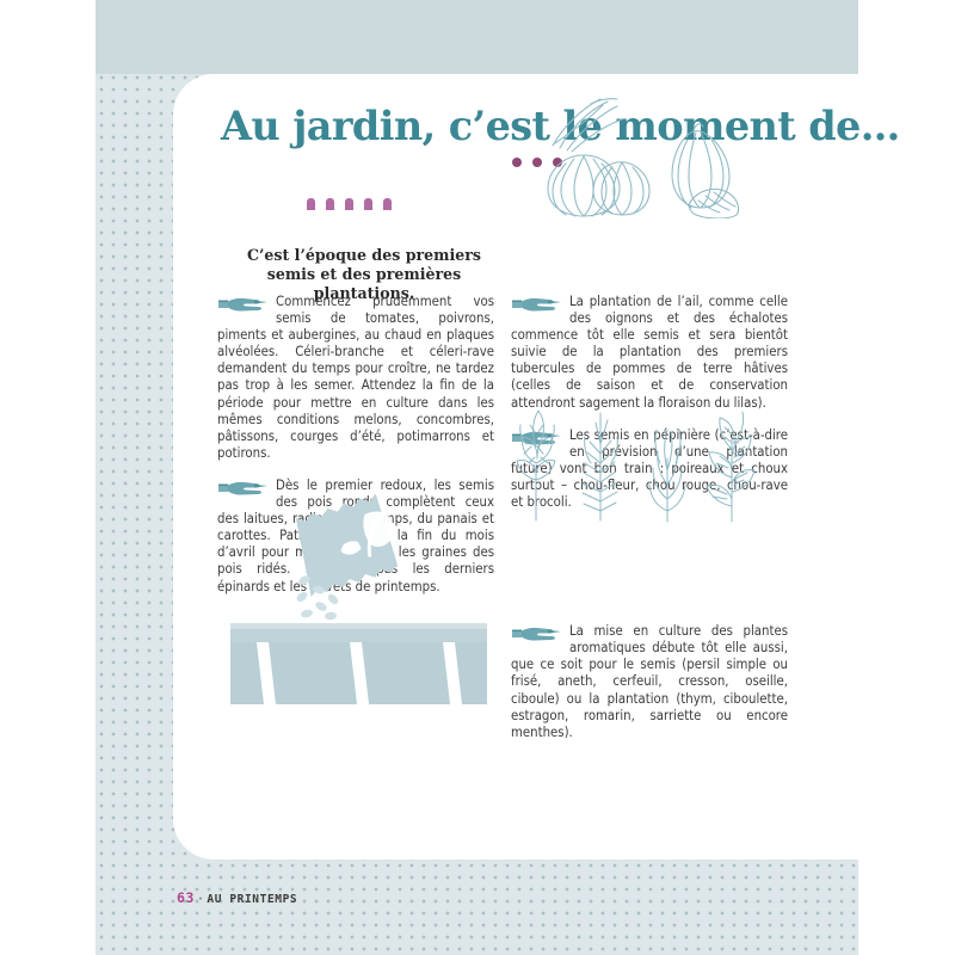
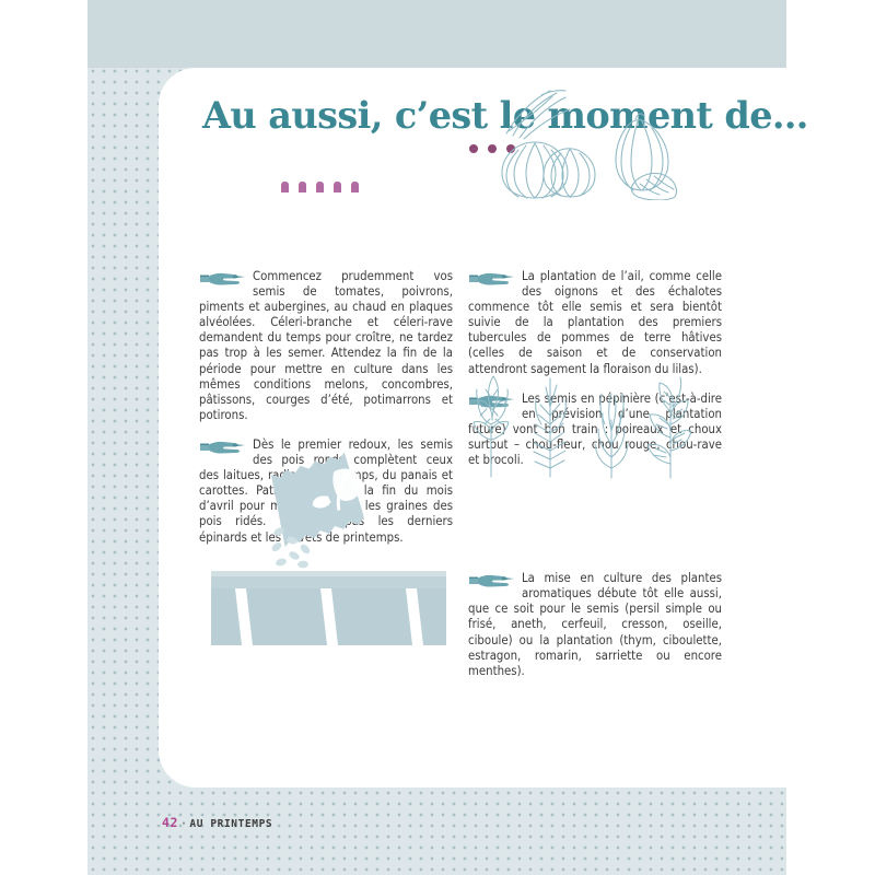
- Au jardin, c’est le moment de…
+ Au aussi, c’est le moment de…
- C’est l’époque des premiers semis et des premières plantations.
  Commencez prudemment vos semis de tomates, poivrons, piments et aubergines, au chaud en plaques alvéolées. Céleri-branche et céleri-rave demandent du temps pour croître, ne tardez pas trop à les semer. Attendez la fin de la période pour mettre en culture dans les mêmes conditions melons, concombres, pâtissons, courges d’été, potimarrons et potirons.
  Dès le premier redoux, les semis des pois ro complètent ceux des laitues, raps, du panais et carottes. Pat la fin du mois d’avril pour m les graines des pois ridés.s les derniers épinards et leses de printemps.
  La plantation de l’ail, comme celle des oignons et des échalotes commence tôt elle semis et sera bientôt suivie de la plantation des premiers tubercules de pommes de terre hâtives (celles de saison et de conservation attendront sagement la floraison du lilas).
  Les semis en pépinière (c’st-à-dire en prévision d’une plantation futue) vont bn train :oireaux et choux surtout – chou-feur,ou roug chu-rave et brocoli.
  La mise en culture des plantes aromatiques débute tôt elle aussi, que ce soit pour le semis (persil simple ou frisé, aneth, cerfeuil, cresson, oseille, ciboule) ou la plantation (thym, ciboulette, estragon, romarin, sarriette ou encore menthes).
- 63 · AU PRINTEMPS
+ 42 · AU PRINTEMPS
